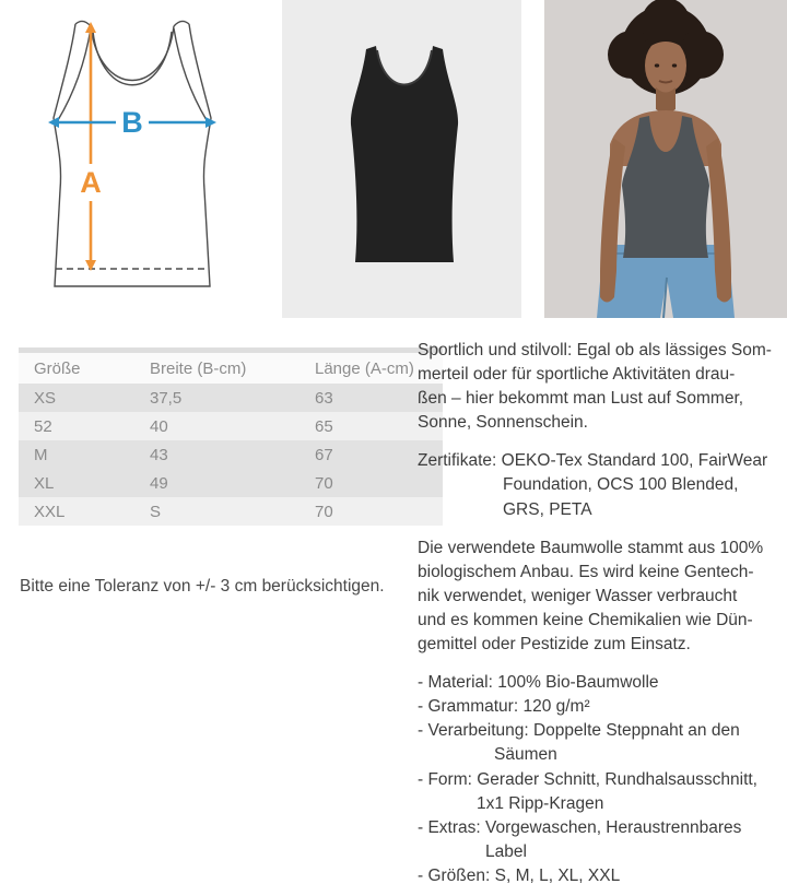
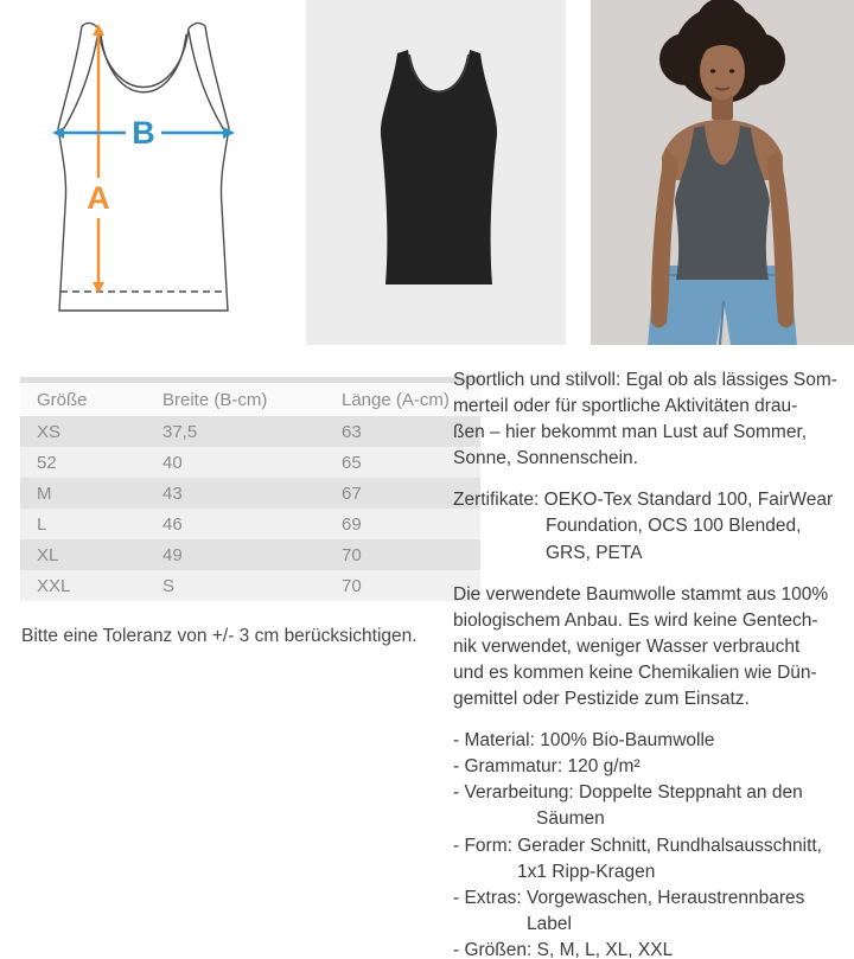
  A
  B
  Größe	Breite (B-cm)	Länge (A-cm)
  XS	37,5	63
  52	40	65
  M	43	67
+ L	46	69
  XL	49	70
  XXL	S	70
  Bitte eine Toleranz von +/- 3 cm berücksichtigen.
  Sportlich und stilvoll: Egal ob als lässiges Som-
  merteil oder für sportliche Aktivitäten drau-
  ßen – hier bekommt man Lust auf Sommer,
  Sonne, Sonnenschein.
  Zertifikate: OEKO-Tex Standard 100, FairWear
  Foundation, OCS 100 Blended,
  GRS, PETA
  Die verwendete Baumwolle stammt aus 100%
  biologischem Anbau. Es wird keine Gentech-
  nik verwendet, weniger Wasser verbraucht
  und es kommen keine Chemikalien wie Dün-
  gemittel oder Pestizide zum Einsatz.
  - Material: 100% Bio-Baumwolle
  - Grammatur: 120 g/m²
  - Verarbeitung: Doppelte Steppnaht an den
  Säumen
  - Form: Gerader Schnitt, Rundhalsausschnitt,
  1x1 Ripp-Kragen
  - Extras: Vorgewaschen, Heraustrennbares
  Label
  - Größen: S, M, L, XL, XXL
